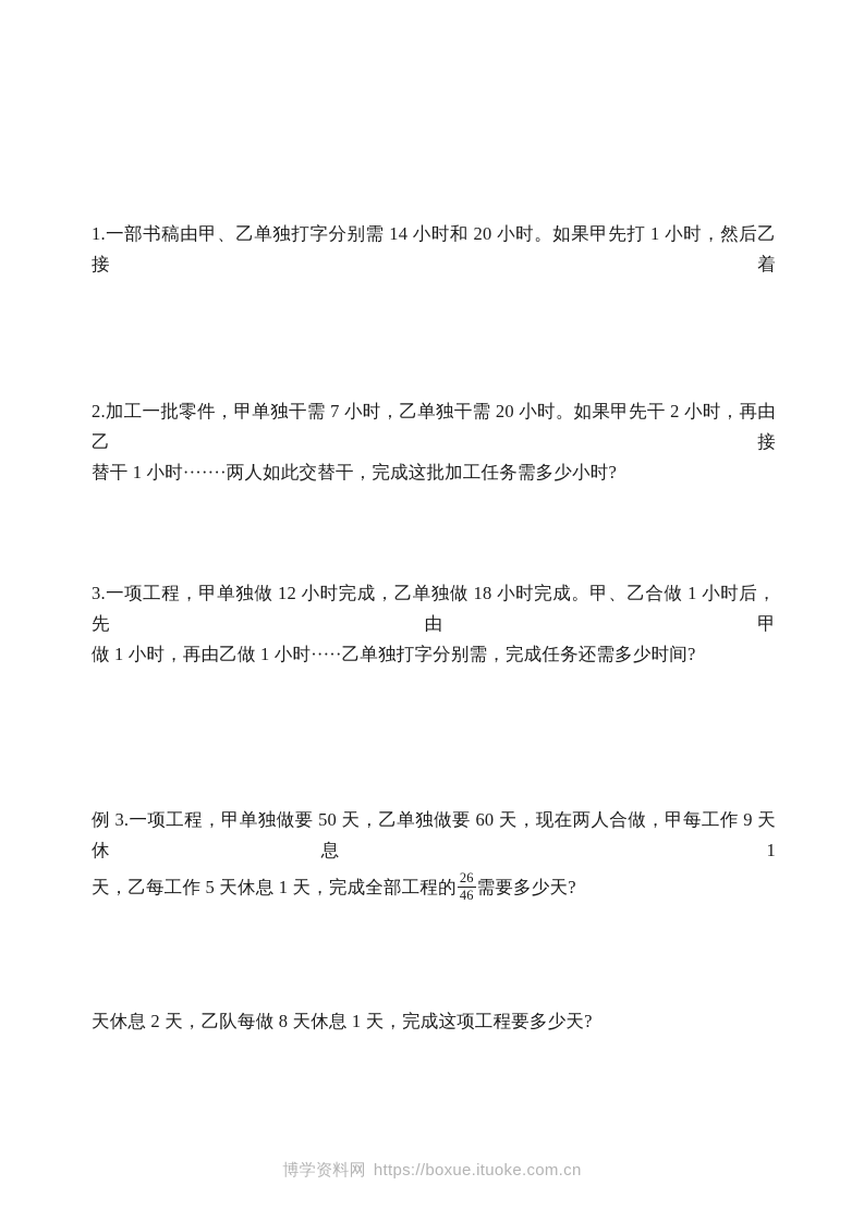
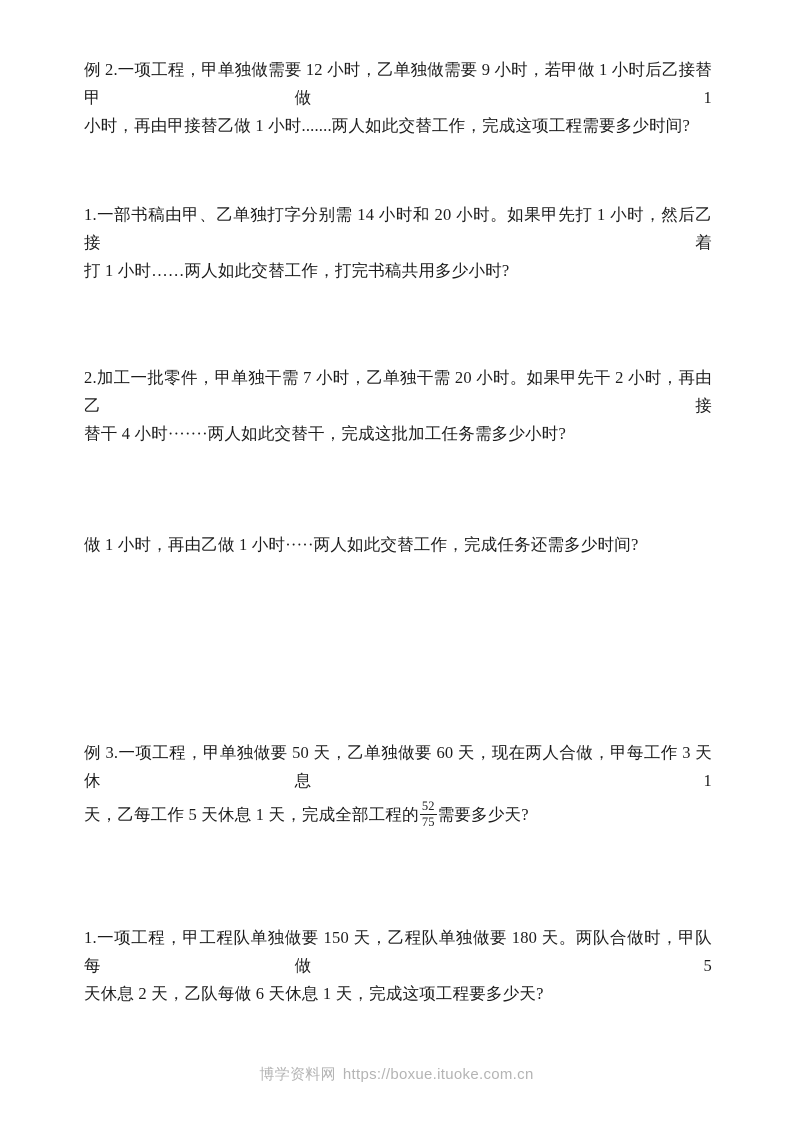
+ 例 2.一项工程，甲单独做需要 12 小时，乙单独做需要 9 小时，若甲做 1 小时后乙接替甲做 1
+ 小时，再由甲接替乙做 1 小时.......两人如此交替工作，完成这项工程需要多少时间?
  1.一部书稿由甲、乙单独打字分别需 14 小时和 20 小时。如果甲先打 1 小时，然后乙接着
+ 打 1 小时……两人如此交替工作，打完书稿共用多少小时?
  2.加工一批零件，甲单独干需 7 小时，乙单独干需 20 小时。如果甲先干 2 小时，再由乙接
- 替干 1 小时·······两人如此交替干，完成这批加工任务需多少小时?
+ 替干 4 小时·······两人如此交替干，完成这批加工任务需多少小时?
- 3.一项工程，甲单独做 12 小时完成，乙单独做 18 小时完成。甲、乙合做 1 小时后，先由甲
- 做 1 小时，再由乙做 1 小时·····乙单独打字分别需，完成任务还需多少时间?
+ 做 1 小时，再由乙做 1 小时·····两人如此交替工作，完成任务还需多少时间?
- 例 3.一项工程，甲单独做要 50 天，乙单独做要 60 天，现在两人合做，甲每工作 9 天休息 1
+ 例 3.一项工程，甲单独做要 50 天，乙单独做要 60 天，现在两人合做，甲每工作 3 天休息 1
  天，乙每工作 5 天休息 1 天，完成全部工程的
- 26
+ 52
- 46
+ 75
  需要多少天?
+ 1.一项工程，甲工程队单独做要 150 天，乙程队单独做要 180 天。两队合做时，甲队每做 5
- 天休息 2 天，乙队每做 8 天休息 1 天，完成这项工程要多少天?
+ 天休息 2 天，乙队每做 6 天休息 1 天，完成这项工程要多少天?
  博学资料网 https://boxue.ituoke.com.cn
